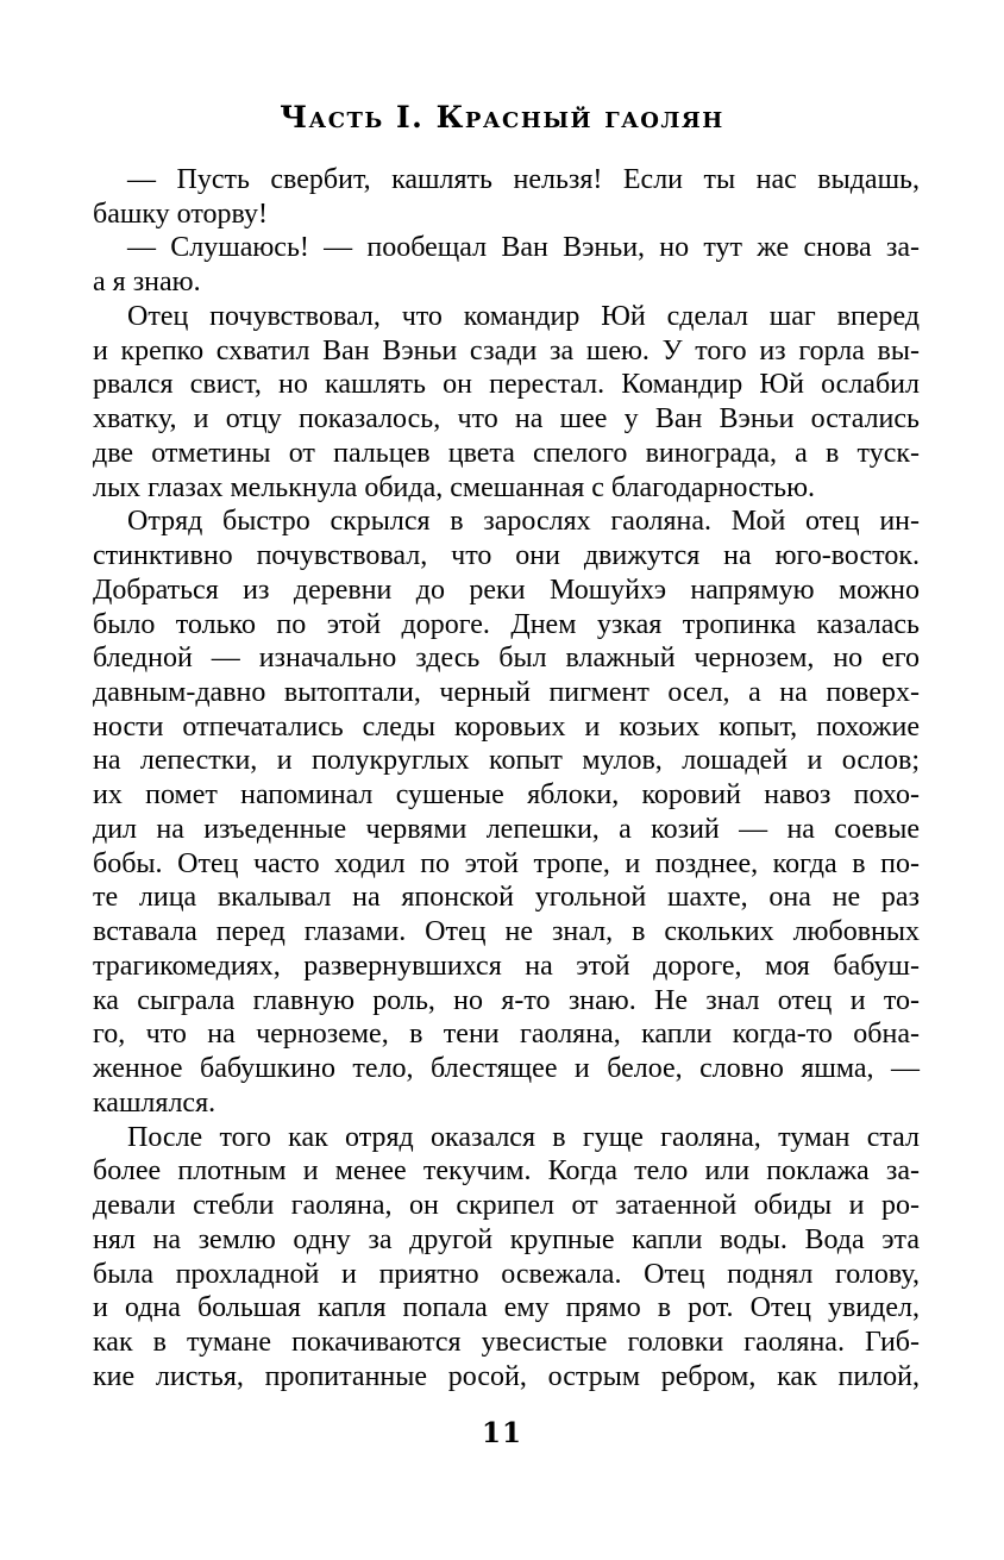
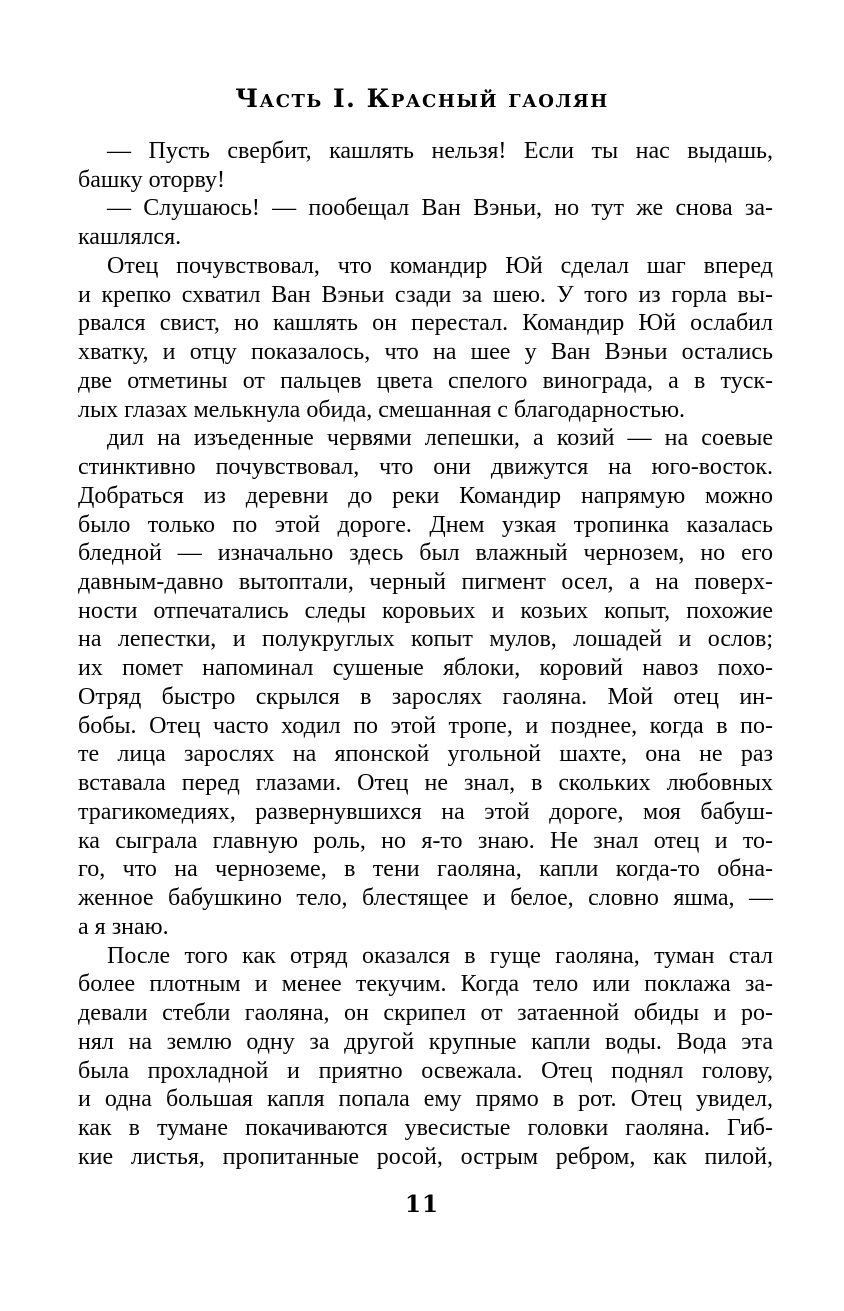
  Часть I. Красный гаолян
  — Пусть свербит, кашлять нельзя! Если ты нас выдашь,
  башку оторву!
  — Слушаюсь! — пообещал Ван Вэньи, но тут же снова за-
- а я знаю.
+ кашлялся.
  Отец почувствовал, что командир Юй сделал шаг вперед
  и крепко схватил Ван Вэньи сзади за шею. У того из горла вы-
  рвался свист, но кашлять он перестал. Командир Юй ослабил
  хватку, и отцу показалось, что на шее у Ван Вэньи остались
  две отметины от пальцев цвета спелого винограда, а в туск-
  лых глазах мелькнула обида, смешанная с благодарностью.
- Отряд быстро скрылся в зарослях гаоляна. Мой отец ин-
+ дил на изъеденные червями лепешки, а козий — на соевые
  стинктивно почувствовал, что они движутся на юго-восток.
- Добраться из деревни до реки Мошуйхэ напрямую можно
+ Добраться из деревни до реки Командир напрямую можно
  было только по этой дороге. Днем узкая тропинка казалась
  бледной — изначально здесь был влажный чернозем, но его
  давным-давно вытоптали, черный пигмент осел, а на поверх-
  ности отпечатались следы коровьих и козьих копыт, похожие
  на лепестки, и полукруглых копыт мулов, лошадей и ослов;
  их помет напоминал сушеные яблоки, коровий навоз похо-
- дил на изъеденные червями лепешки, а козий — на соевые
+ Отряд быстро скрылся в зарослях гаоляна. Мой отец ин-
  бобы. Отец часто ходил по этой тропе, и позднее, когда в по-
- те лица вкалывал на японской угольной шахте, она не раз
+ те лица зарослях на японской угольной шахте, она не раз
  вставала перед глазами. Отец не знал, в скольких любовных
  трагикомедиях, развернувшихся на этой дороге, моя бабуш-
  ка сыграла главную роль, но я-то знаю. Не знал отец и то-
  го, что на черноземе, в тени гаоляна, капли когда-то обна-
  женное бабушкино тело, блестящее и белое, словно яшма, —
- кашлялся.
+ а я знаю.
  После того как отряд оказался в гуще гаоляна, туман стал
  более плотным и менее текучим. Когда тело или поклажа за-
  девали стебли гаоляна, он скрипел от затаенной обиды и ро-
  нял на землю одну за другой крупные капли воды. Вода эта
  была прохладной и приятно освежала. Отец поднял голову,
  и одна большая капля попала ему прямо в рот. Отец увидел,
  как в тумане покачиваются увесистые головки гаоляна. Гиб-
  кие листья, пропитанные росой, острым ребром, как пилой,
  11
